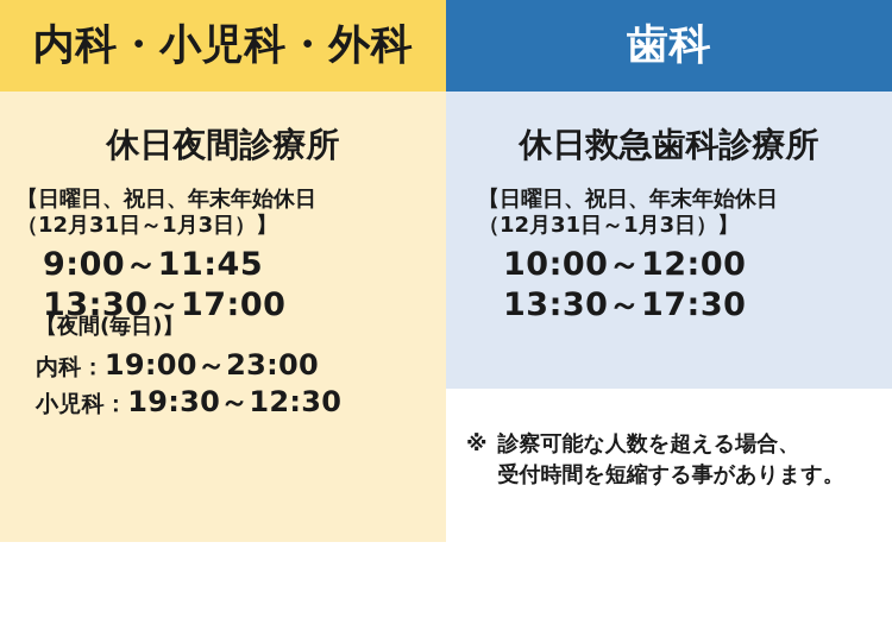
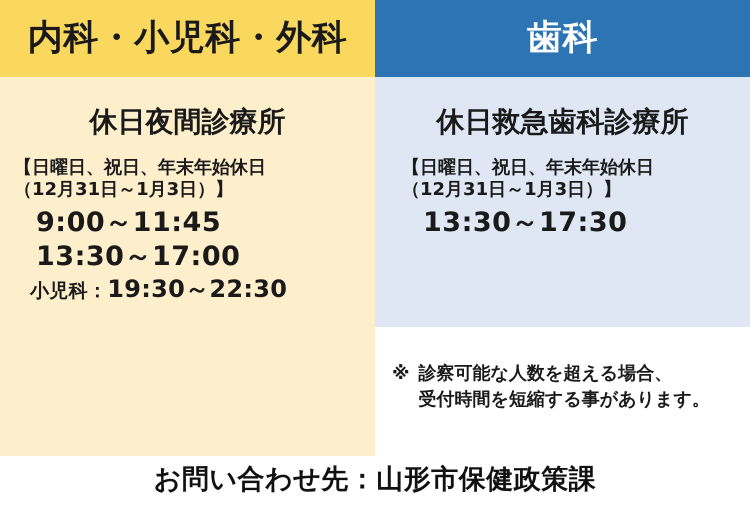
  内科・小児科・外科
  休日夜間診療所
  【日曜日、祝日、年末年始休日
  （12月31日～1月3日）】
  9:00～11:45
  13:30～17:00
- 【夜間(毎日)】
- 内科：19:00～23:00
- 小児科：19:30～12:30
+ 小児科：19:30～22:30
  歯科
  休日救急歯科診療所
  【日曜日、祝日、年末年始休日
  （12月31日～1月3日）】
- 10:00～12:00
  13:30～17:30
  ※
  診察可能な人数を超える場合、
  受付時間を短縮する事があります。
+ お問い合わせ先：山形市保健政策課
